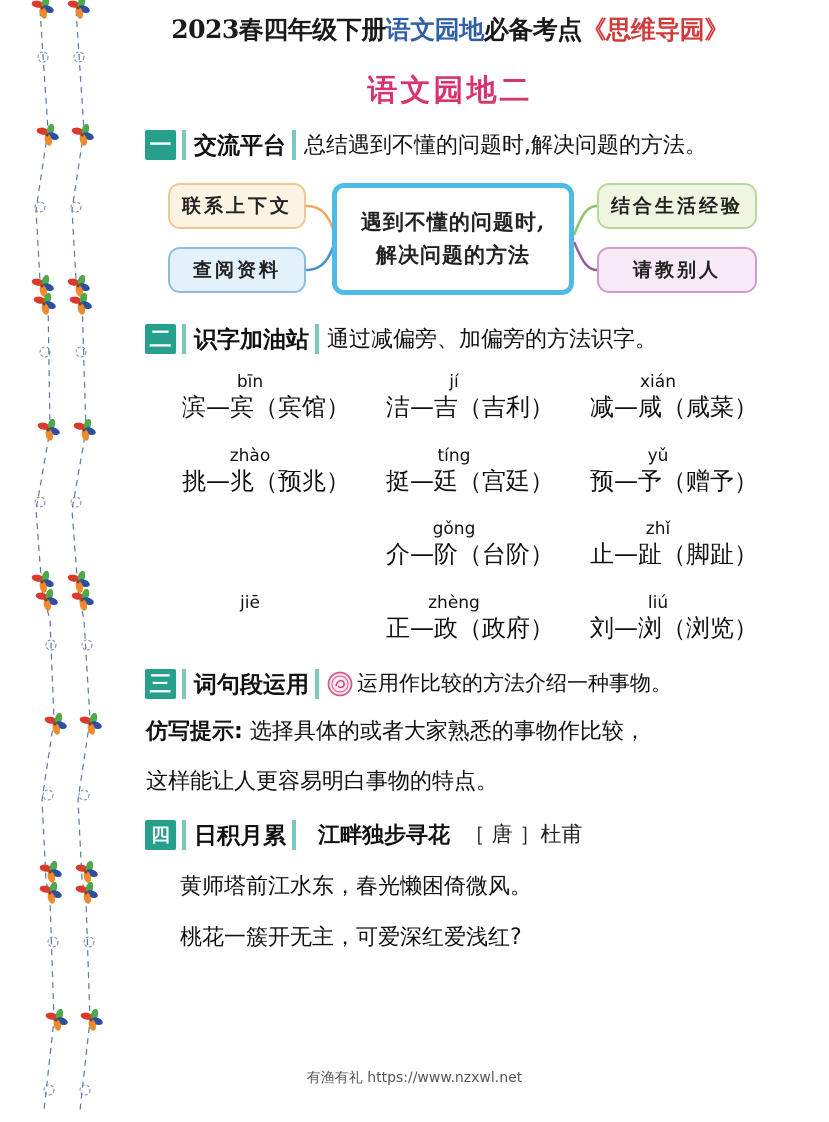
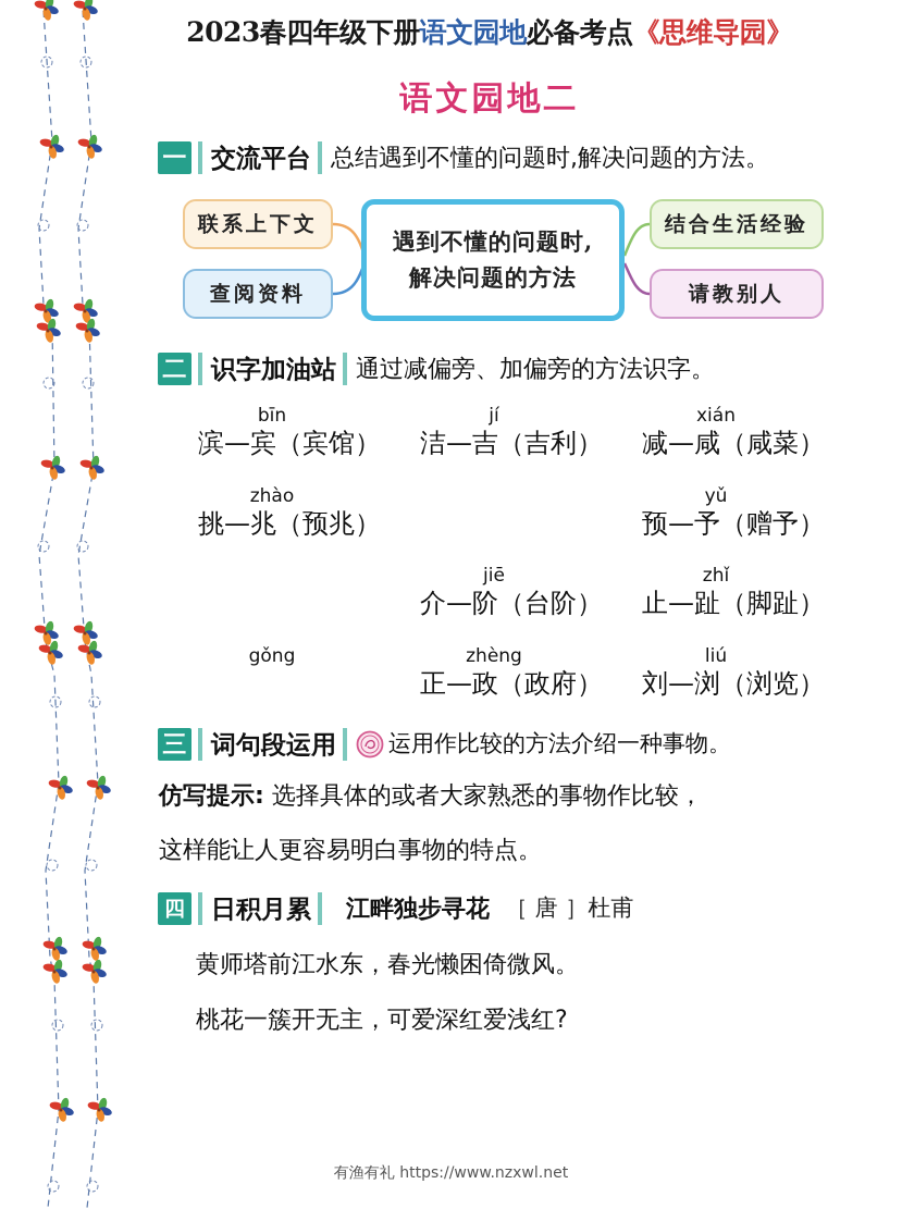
  2023春四年级下册语文园地必备考点《思维导园》
  语文园地二
  一
  交流平台
  总结遇到不懂的问题时,解决问题的方法。
  联系上下文
  查阅资料
  遇到不懂的问题时,
  解决问题的方法
  结合生活经验
  请教别人
  二
  识字加油站
  通过减偏旁、加偏旁的方法识字。
  bīn
  滨—宾（宾馆）
  jí
  洁—吉（吉利）
  xián
  减—咸（咸菜）
  zhào
  挑—兆（预兆）
- tíng
- 挺—廷（宫廷）
  yǔ
  预—予（赠予）
- gǒng
+ jiē
  介—阶（台阶）
  zhǐ
  止—趾（脚趾）
- jiē
+ gǒng
  zhèng
  正—政（政府）
  liú
  刘—浏（浏览）
  三
  词句段运用
  运用作比较的方法介绍一种事物。
  仿写提示: 选择具体的或者大家熟悉的事物作比较，
  这样能让人更容易明白事物的特点。
  四
  日积月累
  江畔独步寻花
  ［ 唐 ］杜甫
  黄师塔前江水东，春光懒困倚微风。
  桃花一簇开无主，可爱深红爱浅红?
  有渔有礼 https://www.nzxwl.net
